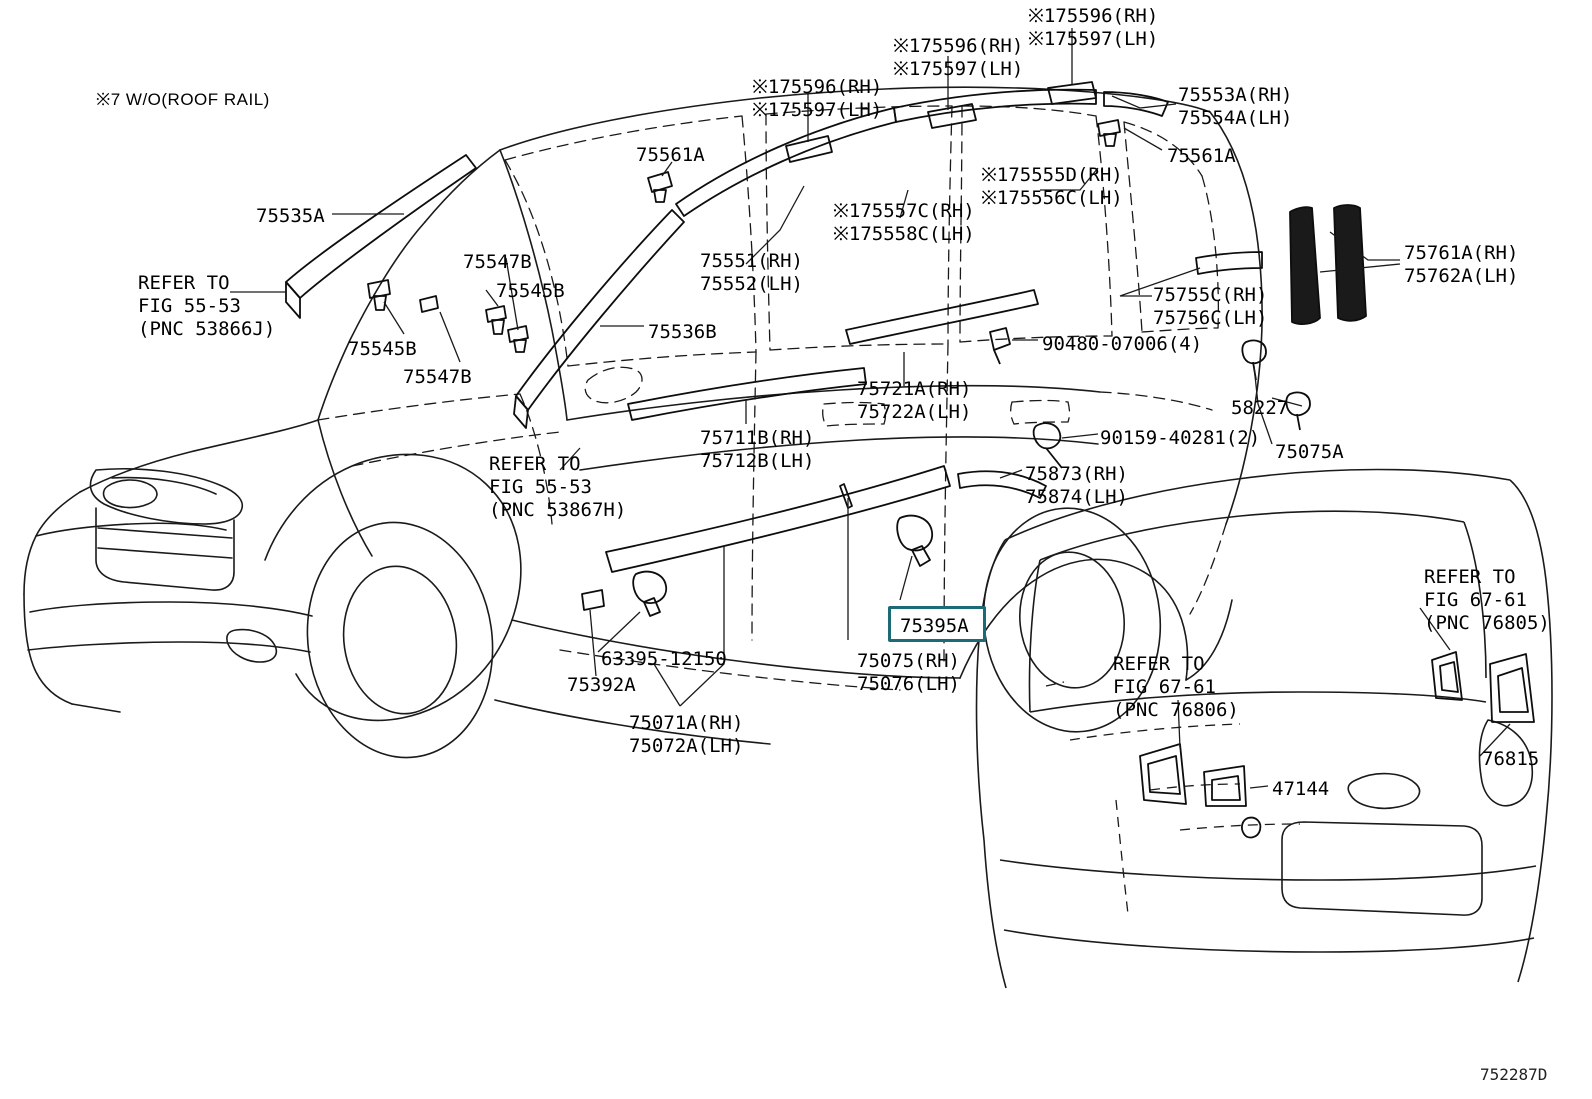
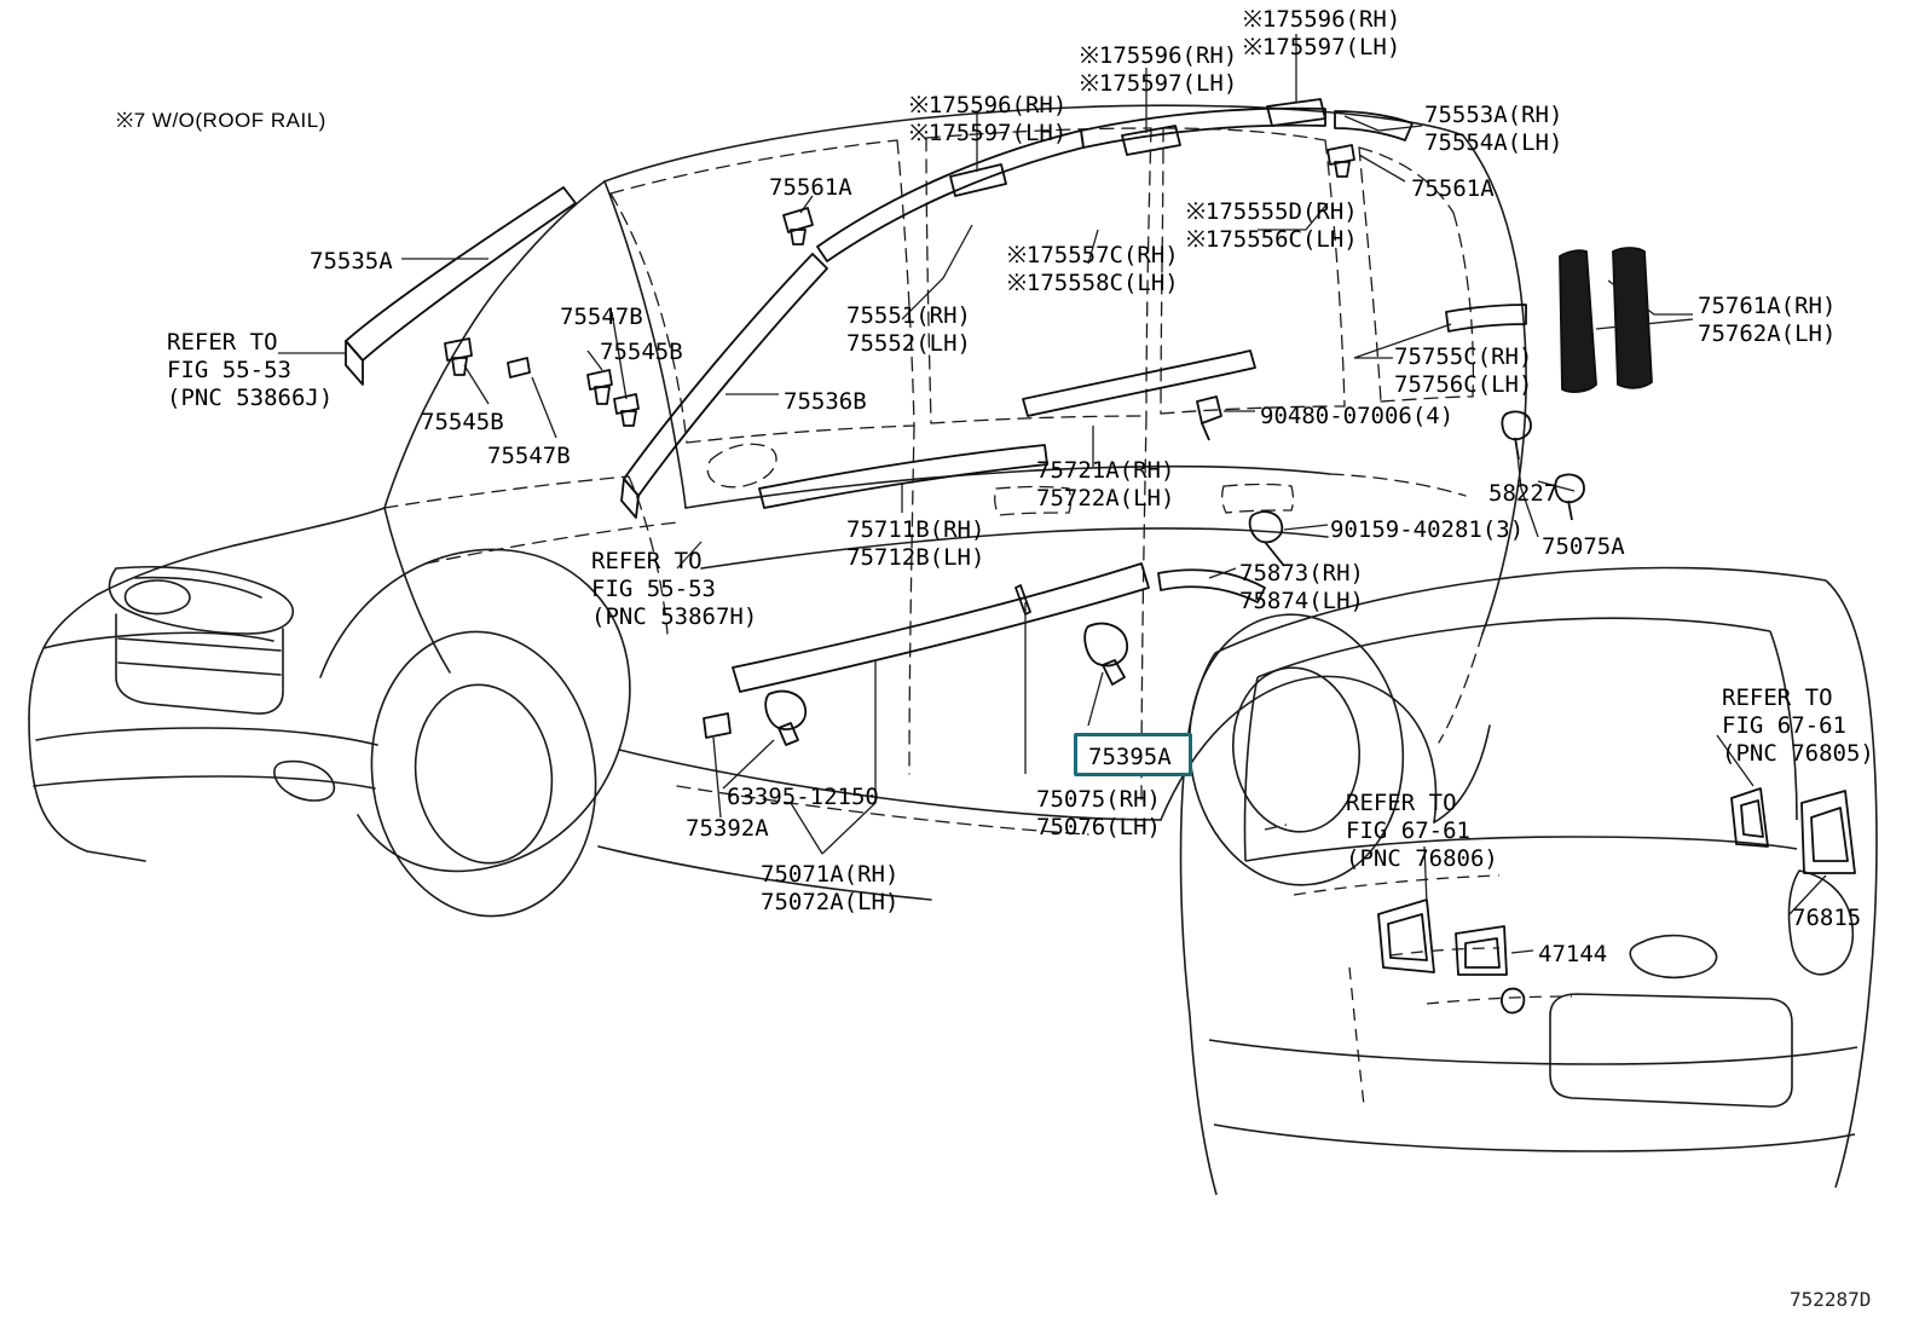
  ※7 W/O(ROOF RAIL)
  ※175596(RH)
  ※175597(LH)
  ※175596(RH)
  ※175597(LH)
  ※175596(RH)
  ※175597(LH)
  75553A(RH)
  75554A(LH)
  75561A
  75561A
  ※175555D(RH)
  ※175556C(LH)
  ※175557C(RH)
  ※175558C(LH)
  75535A
  75761A(RH)
  75762A(LH)
  75551(RH)
  75552(LH)
  75547B
  REFER TO
  FIG 55-53
  (PNC 53866J)
  75545B
  75755C(RH)
  75756C(LH)
  75536B
  75545B
  90480-07006(4)
  75547B
  75721A(RH)
  75722A(LH)
  58227
  75075A
- 90159-40281(2)
+ 90159-40281(3)
  75711B(RH)
  75712B(LH)
  REFER TO
  FIG 55-53
  (PNC 53867H)
  75873(RH)
  75874(LH)
  REFER TO
  FIG 67-61
  (PNC 76805)
  75075(RH)
  75076(LH)
  63395-12150
  75392A
  REFER TO
  FIG 67-61
  (PNC 76806)
  75071A(RH)
  75072A(LH)
  47144
  76815
  752287D
  75395A
